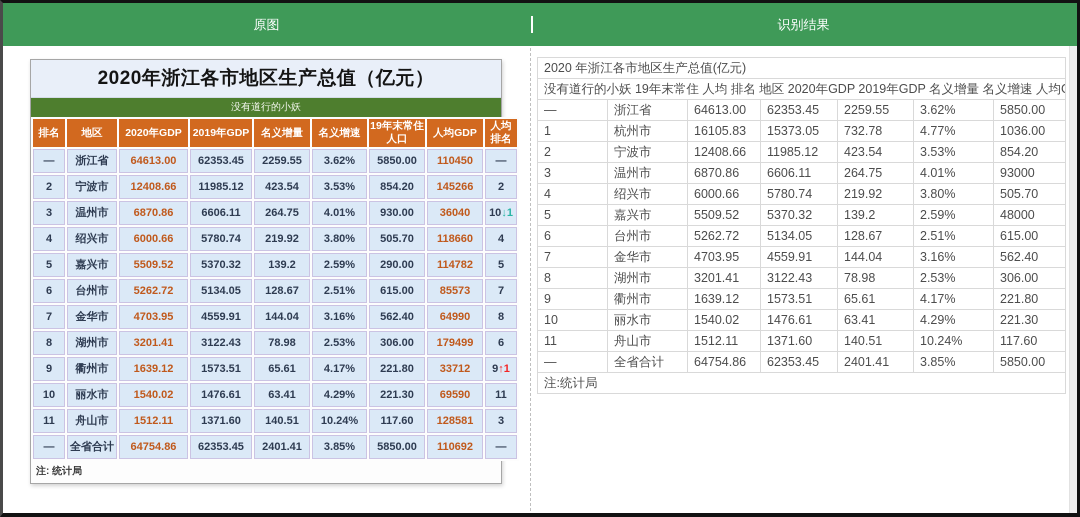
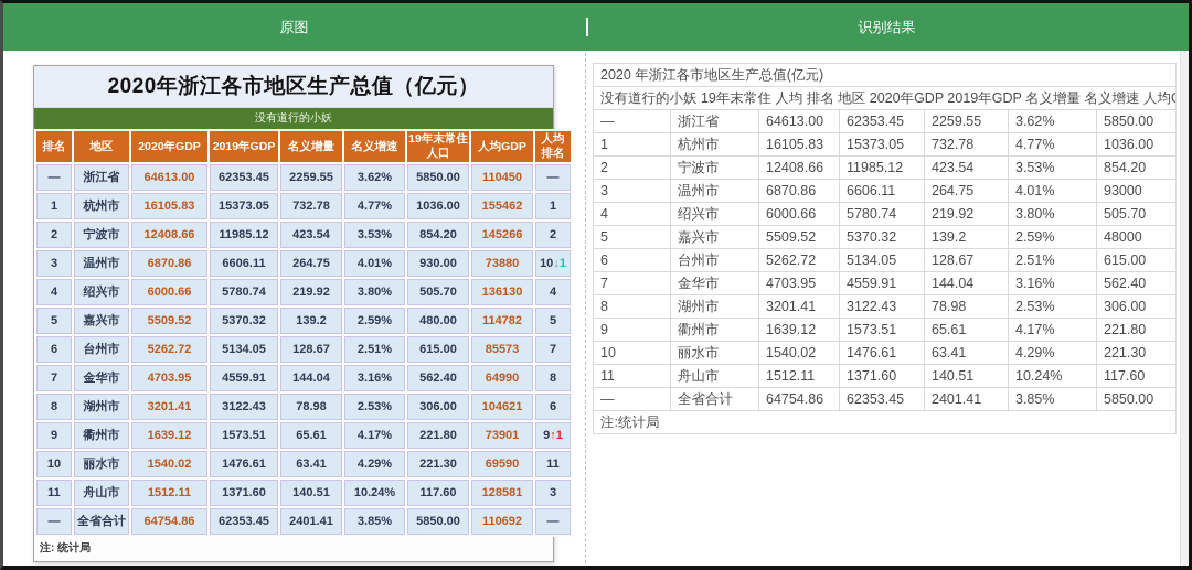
  原图
  识别结果
  2020年浙江各市地区生产总值（亿元）
  没有道行的小妖
  排名	地区	2020年GDP	2019年GDP	名义增量	名义增速	19年末常住 人口	人均GDP	人均 排名
  —	浙江省	64613.00	62353.45	2259.55	3.62%	5850.00	110450	—
+ 1	杭州市	16105.83	15373.05	732.78	4.77%	1036.00	155462	1
  2	宁波市	12408.66	11985.12	423.54	3.53%	854.20	145266	2
- 3	温州市	6870.86	6606.11	264.75	4.01%	930.00	36040	10↓1
+ 3	温州市	6870.86	6606.11	264.75	4.01%	930.00	73880	10↓1
- 4	绍兴市	6000.66	5780.74	219.92	3.80%	505.70	118660	4
+ 4	绍兴市	6000.66	5780.74	219.92	3.80%	505.70	136130	4
- 5	嘉兴市	5509.52	5370.32	139.2	2.59%	290.00	114782	5
+ 5	嘉兴市	5509.52	5370.32	139.2	2.59%	480.00	114782	5
  6	台州市	5262.72	5134.05	128.67	2.51%	615.00	85573	7
  7	金华市	4703.95	4559.91	144.04	3.16%	562.40	64990	8
- 8	湖州市	3201.41	3122.43	78.98	2.53%	306.00	179499	6
+ 8	湖州市	3201.41	3122.43	78.98	2.53%	306.00	104621	6
- 9	衢州市	1639.12	1573.51	65.61	4.17%	221.80	33712	9↑1
+ 9	衢州市	1639.12	1573.51	65.61	4.17%	221.80	73901	9↑1
  10	丽水市	1540.02	1476.61	63.41	4.29%	221.30	69590	11
  11	舟山市	1512.11	1371.60	140.51	10.24%	117.60	128581	3
  —	全省合计	64754.86	62353.45	2401.41	3.85%	5850.00	110692	—
  注: 统计局
  2020 年浙江各市地区生产总值(亿元)
  没有道行的小妖 19年末常住 人均 排名 地区 2020年GDP 2019年GDP 名义增量 名义增速 人均
  —	浙江省	64613.00	62353.45	2259.55	3.62%	5850.00
  1	杭州市	16105.83	15373.05	732.78	4.77%	1036.00
  2	宁波市	12408.66	11985.12	423.54	3.53%	854.20
  3	温州市	6870.86	6606.11	264.75	4.01%	93000
  4	绍兴市	6000.66	5780.74	219.92	3.80%	505.70
  5	嘉兴市	5509.52	5370.32	139.2	2.59%	48000
  6	台州市	5262.72	5134.05	128.67	2.51%	615.00
  7	金华市	4703.95	4559.91	144.04	3.16%	562.40
  8	湖州市	3201.41	3122.43	78.98	2.53%	306.00
  9	衢州市	1639.12	1573.51	65.61	4.17%	221.80
  10	丽水市	1540.02	1476.61	63.41	4.29%	221.30
  11	舟山市	1512.11	1371.60	140.51	10.24%	117.60
  —	全省合计	64754.86	62353.45	2401.41	3.85%	5850.00
  注:统计局
